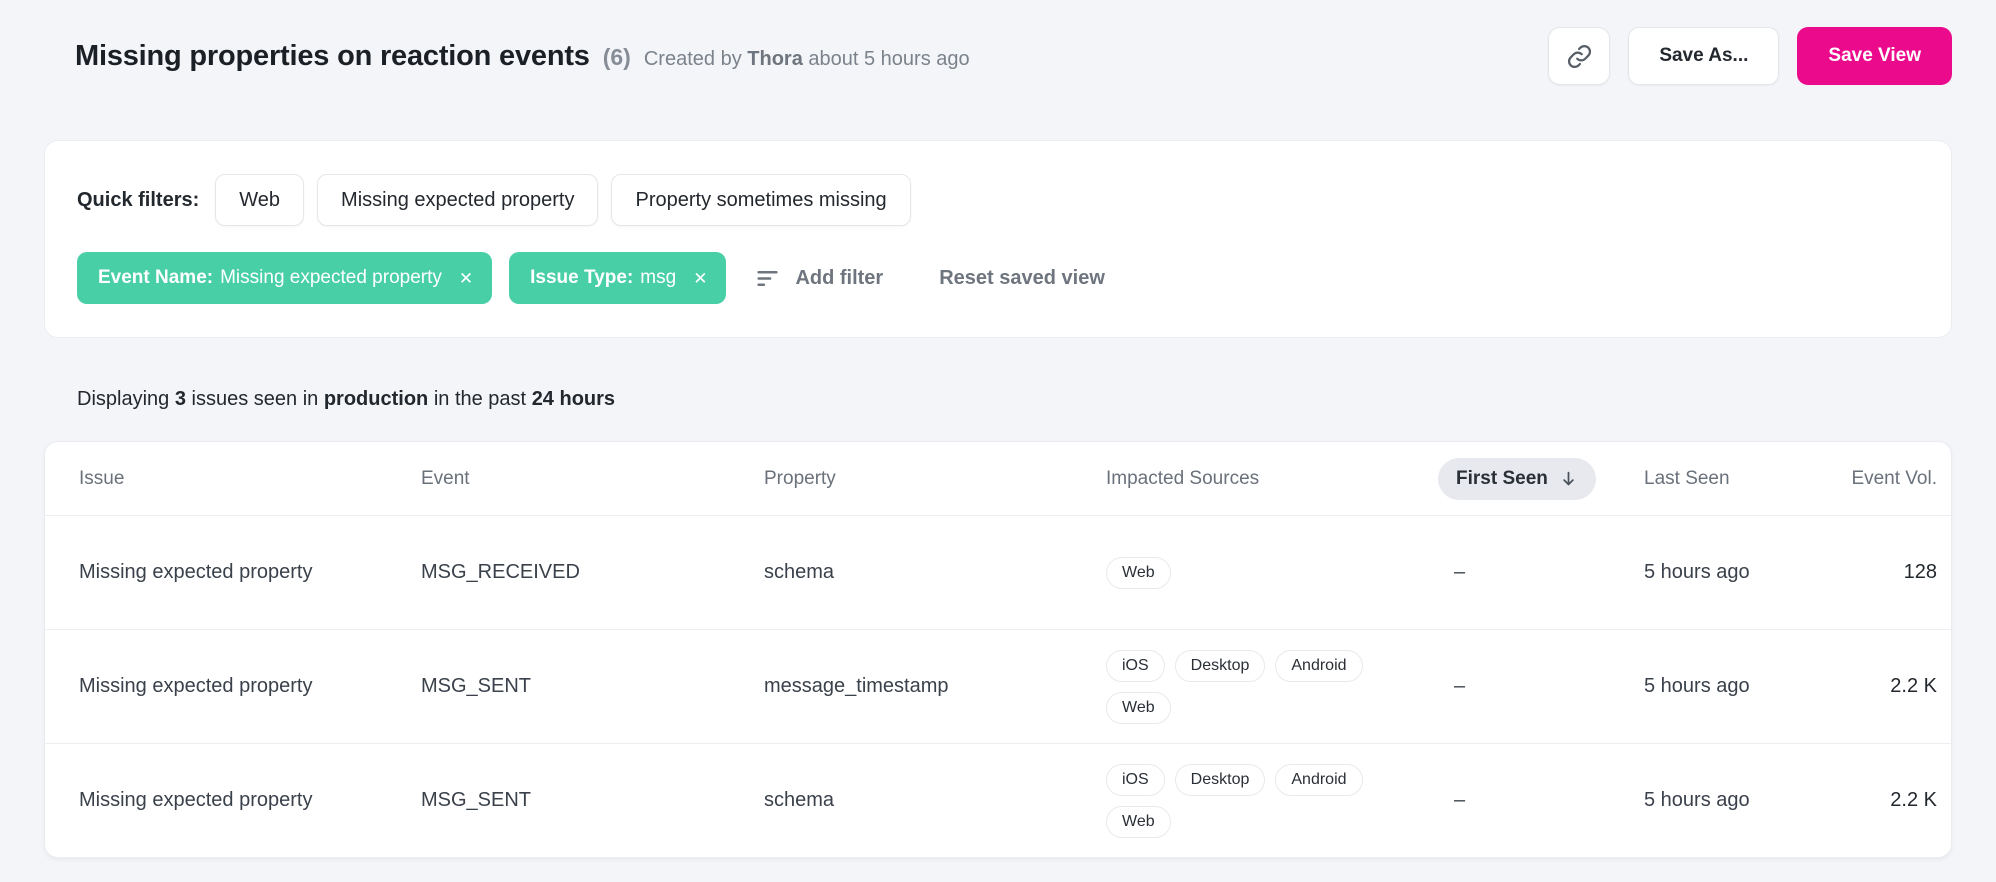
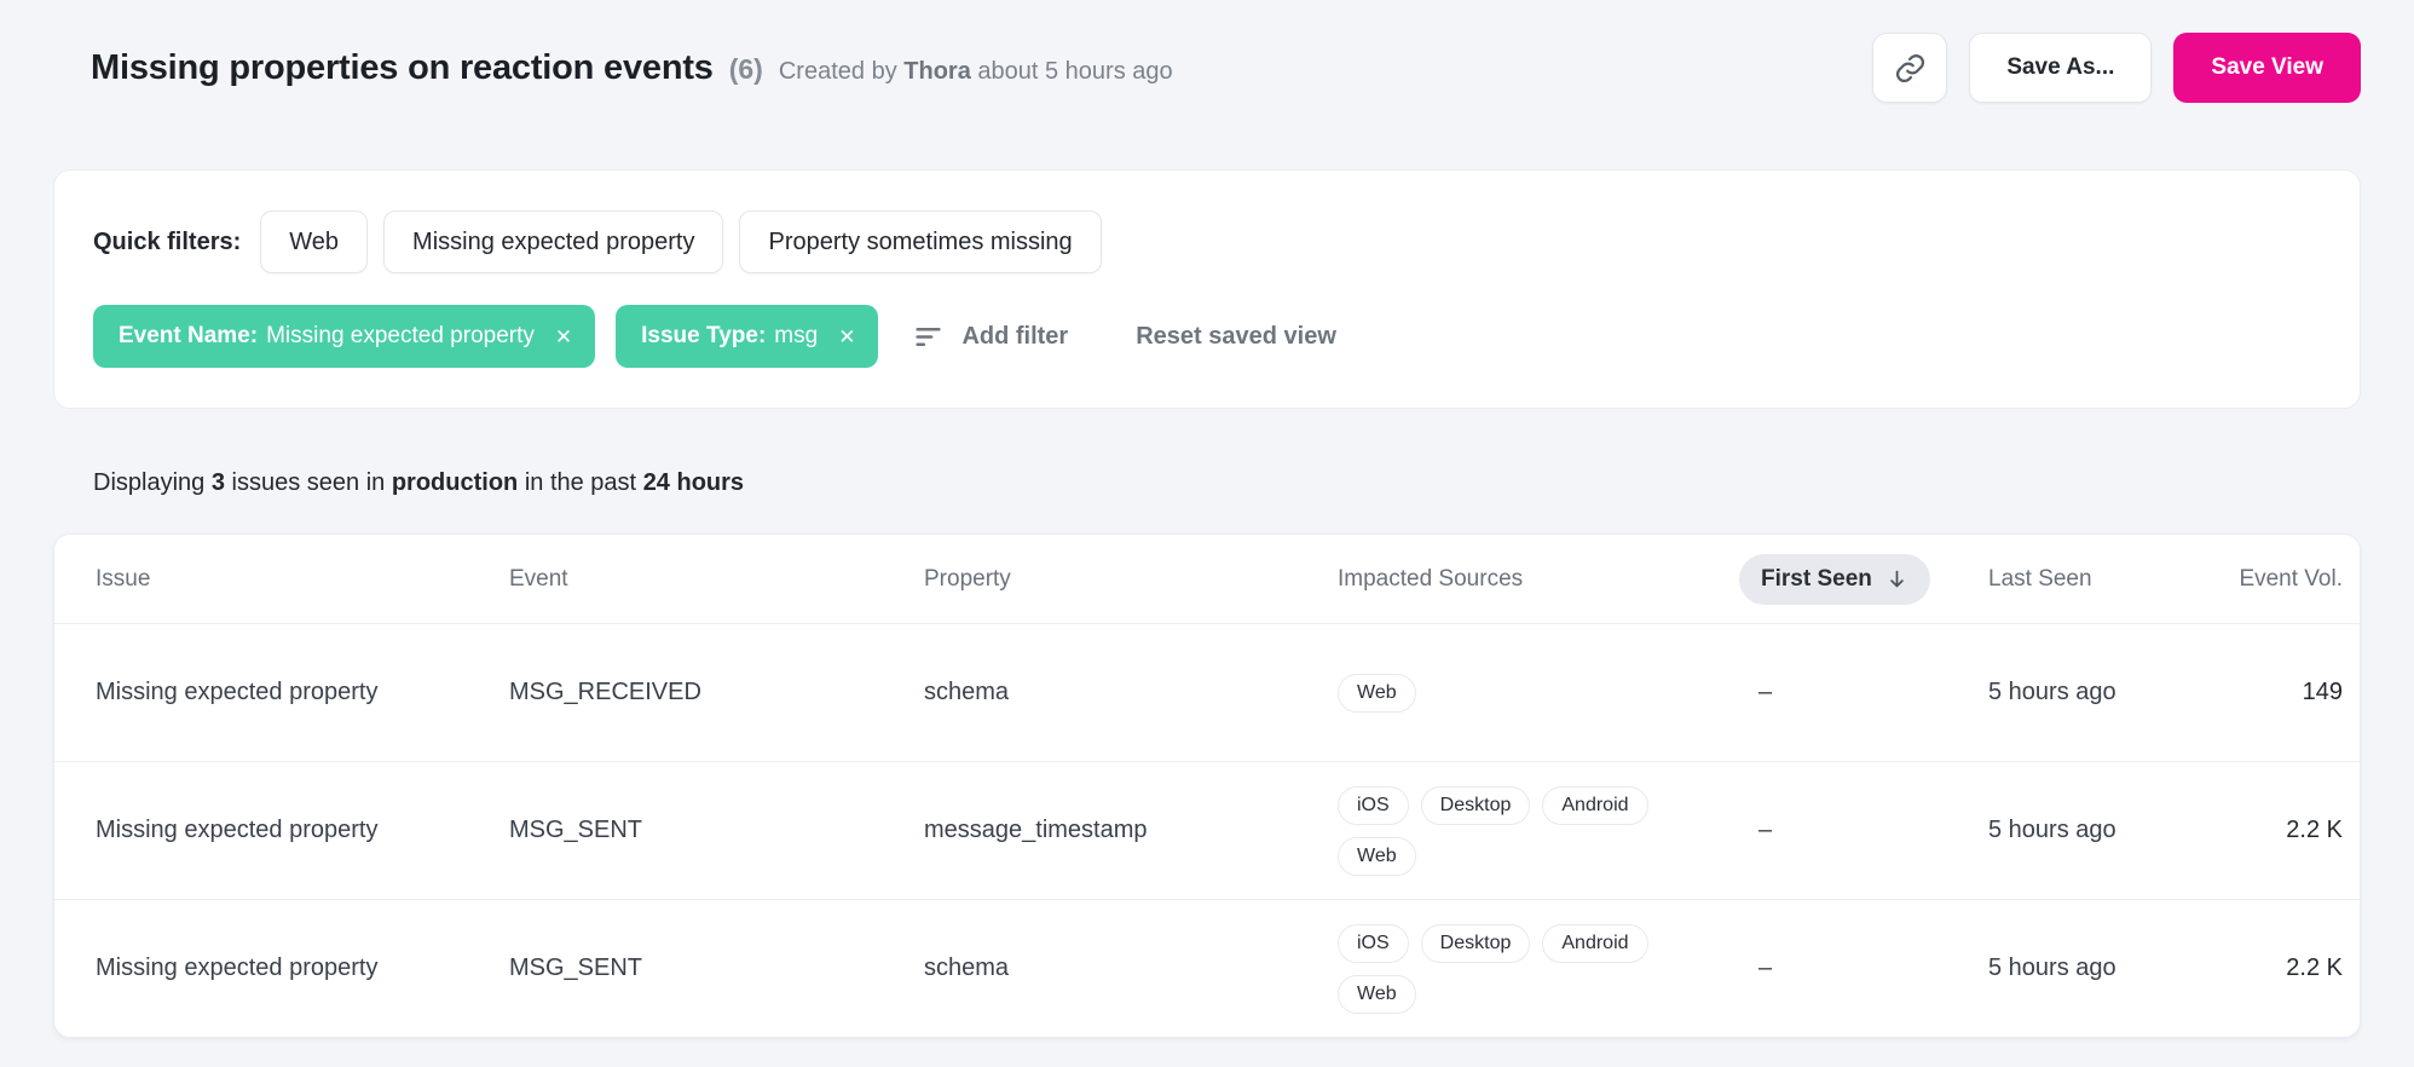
  Missing properties on reaction events
  (6)
  Created by Thora about 5 hours ago
  Save As...
  Save View
  Quick filters:
  Web
  Missing expected property
  Property sometimes missing
  Event Name:
  Missing expected property
  ✕
  Issue Type:
  msg
  ✕
  Add filter
  Reset saved view
  Displaying 3 issues seen in production in the past 24 hours
  Issue
  Event
  Property
  Impacted Sources
  First Seen
  Last Seen
  Event Vol.
  Missing expected property
  MSG_RECEIVED
  schema
  Web
  –
  5 hours ago
- 128
+ 149
  Missing expected property
  MSG_SENT
  message_timestamp
  iOS
  Desktop
  Android
  Web
  –
  5 hours ago
  2.2 K
  Missing expected property
  MSG_SENT
  schema
  iOS
  Desktop
  Android
  Web
  –
  5 hours ago
  2.2 K
